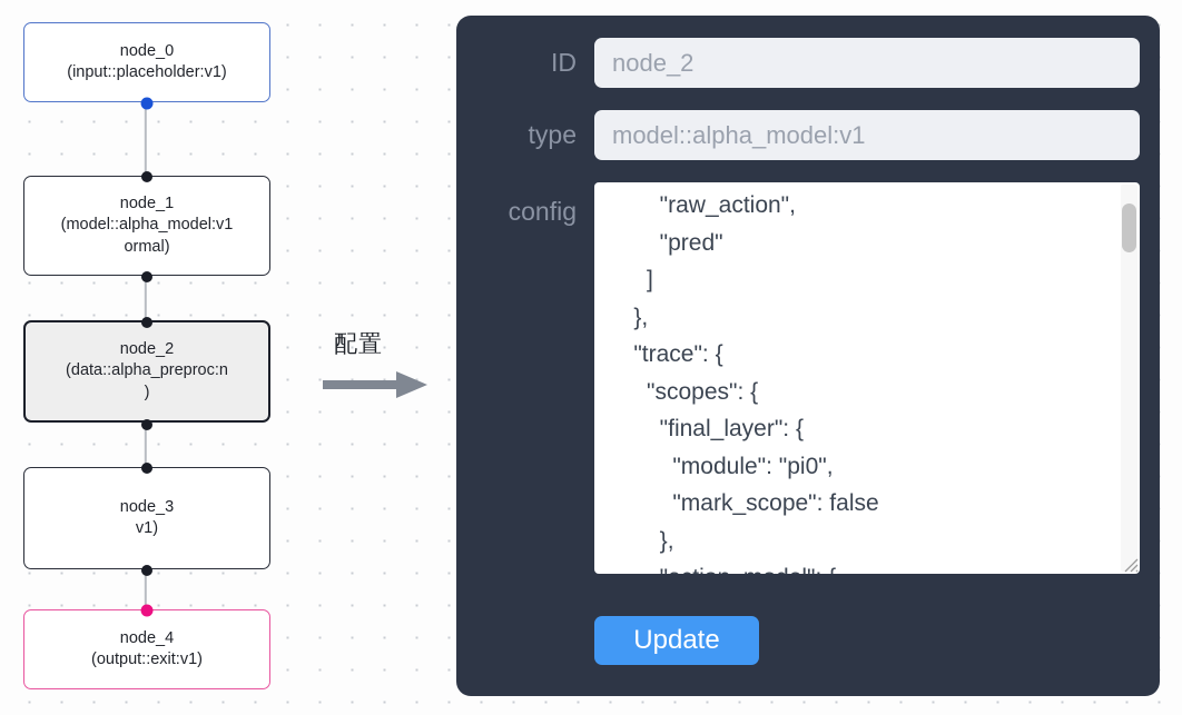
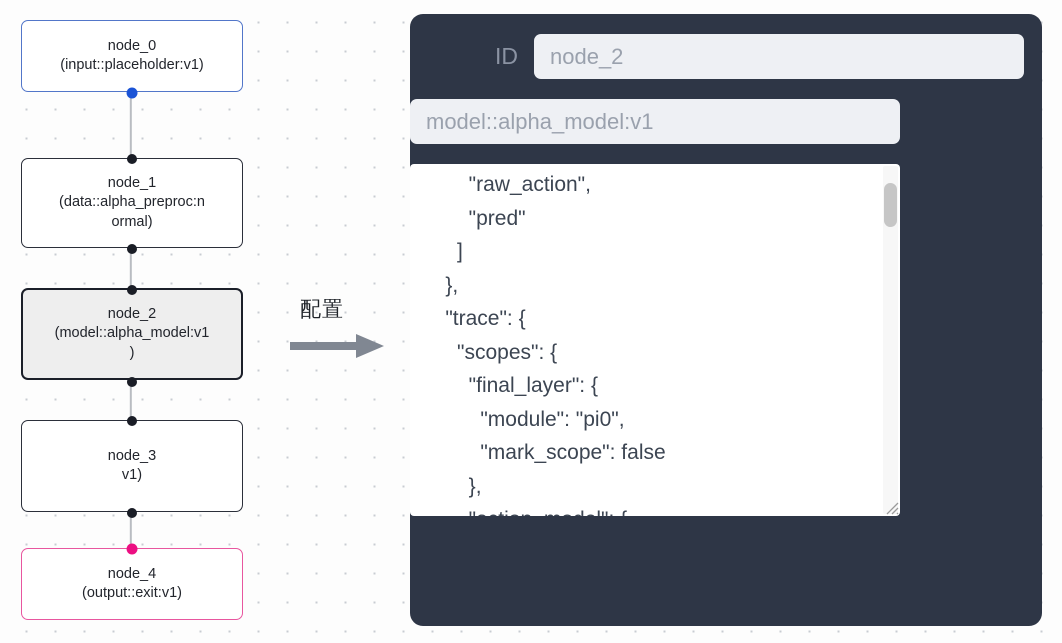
  node_0
  (input::placeholder:v1)
  node_1
- (model::alpha_model:v1
+ (data::alpha_preproc:n
  ormal)
  node_2
- (data::alpha_preproc:n
+ (model::alpha_model:v1
  )
  node_3
  v1)
  node_4
  (output::exit:v1)
  配置
  ID
  node_2
- type
  model::alpha_model:v1
- config
  "raw_action",
  "pred"
  ]
  },
  "trace": {
  "scopes": {
  "final_layer": {
  "module": "pi0",
  "mark_scope": false
  },
- Update
